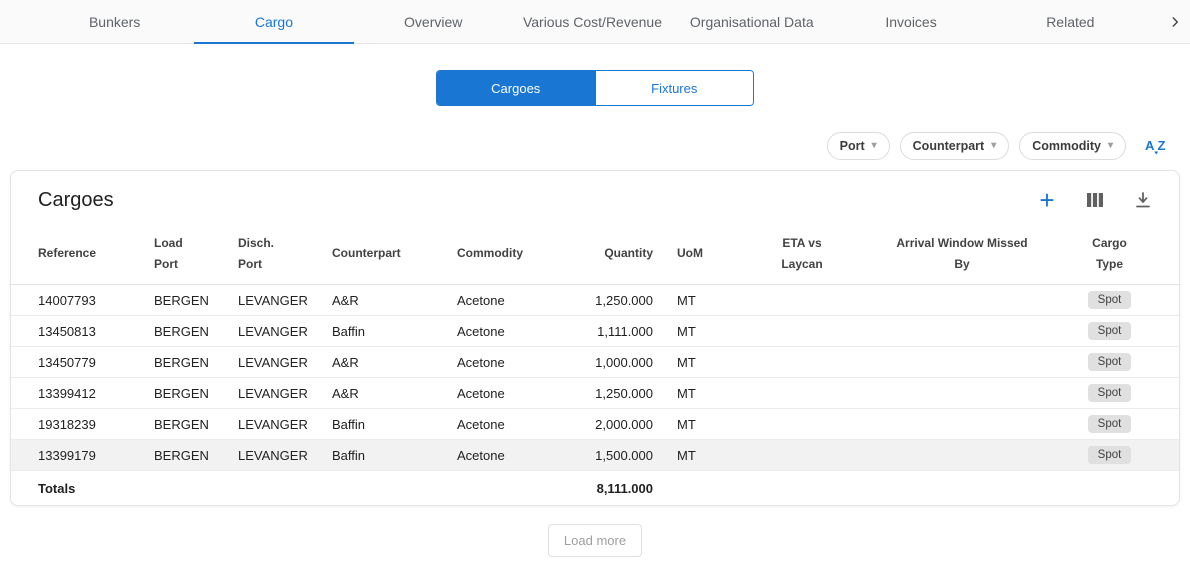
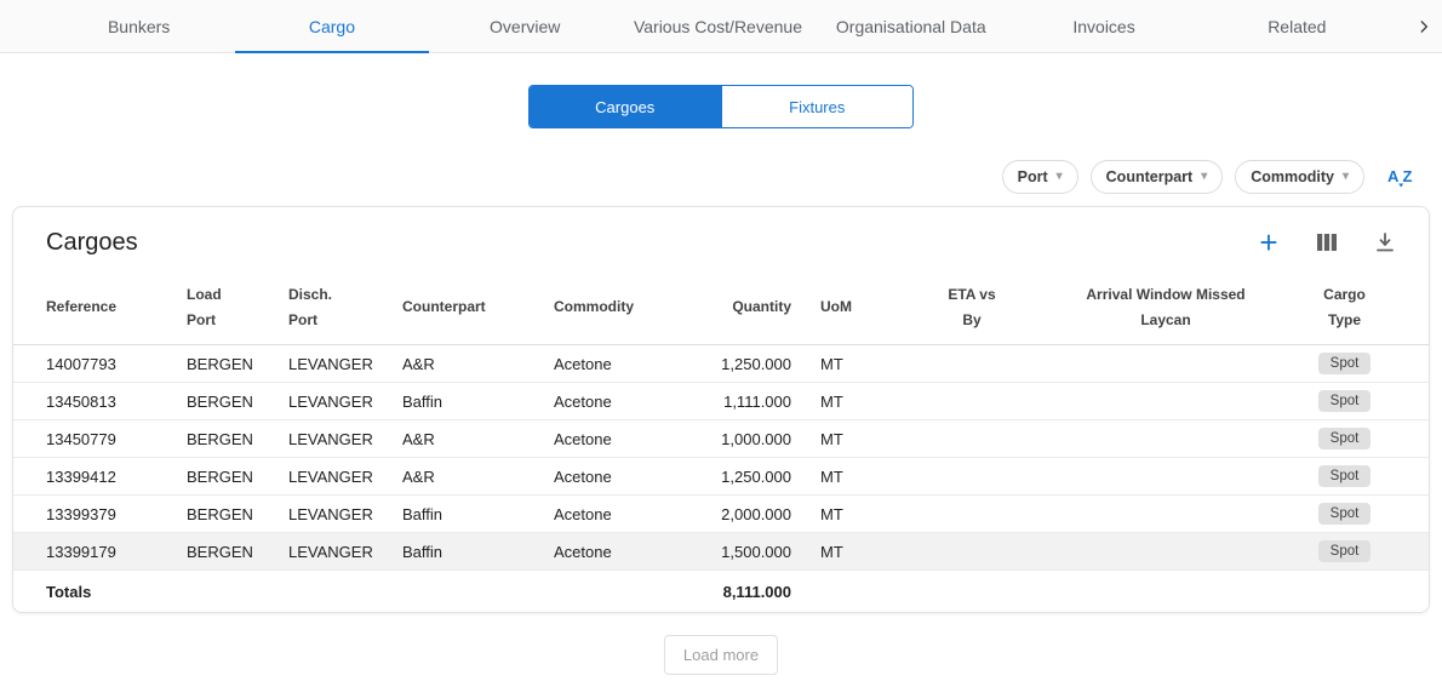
  Bunkers
  Cargo
  Overview
  Various Cost/Revenue
  Organisational Data
  Invoices
  Related
  Cargoes
  Fixtures
  Port
  ▾
  Counterpart
  ▾
  Commodity
  ▾
  A
  Z
  Cargoes
  +
  Reference
  Load
  Port
  Disch.
  Port
  Counterpart
  Commodity
  Quantity
  UoM
  ETA vs
- Laycan
+ By
  Arrival Window Missed
- By
+ Laycan
  Cargo
  Type
  14007793
  BERGEN
  LEVANGER
  A&R
  Acetone
  1,250.000
  MT
  Spot
  13450813
  BERGEN
  LEVANGER
  Baffin
  Acetone
  1,111.000
  MT
  Spot
  13450779
  BERGEN
  LEVANGER
  A&R
  Acetone
  1,000.000
  MT
  Spot
  13399412
  BERGEN
  LEVANGER
  A&R
  Acetone
  1,250.000
  MT
  Spot
- 19318239
+ 13399379
  BERGEN
  LEVANGER
  Baffin
  Acetone
  2,000.000
  MT
  Spot
  13399179
  BERGEN
  LEVANGER
  Baffin
  Acetone
  1,500.000
  MT
  Spot
  Totals
  8,111.000
  Load more
